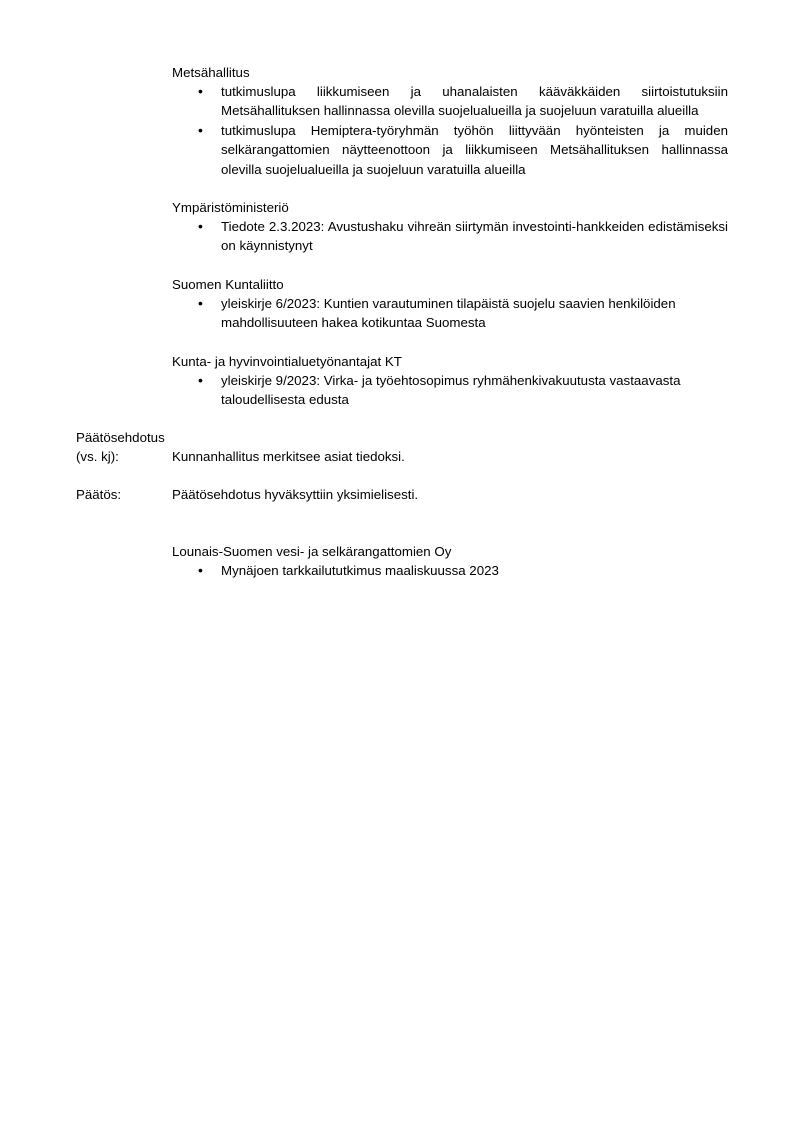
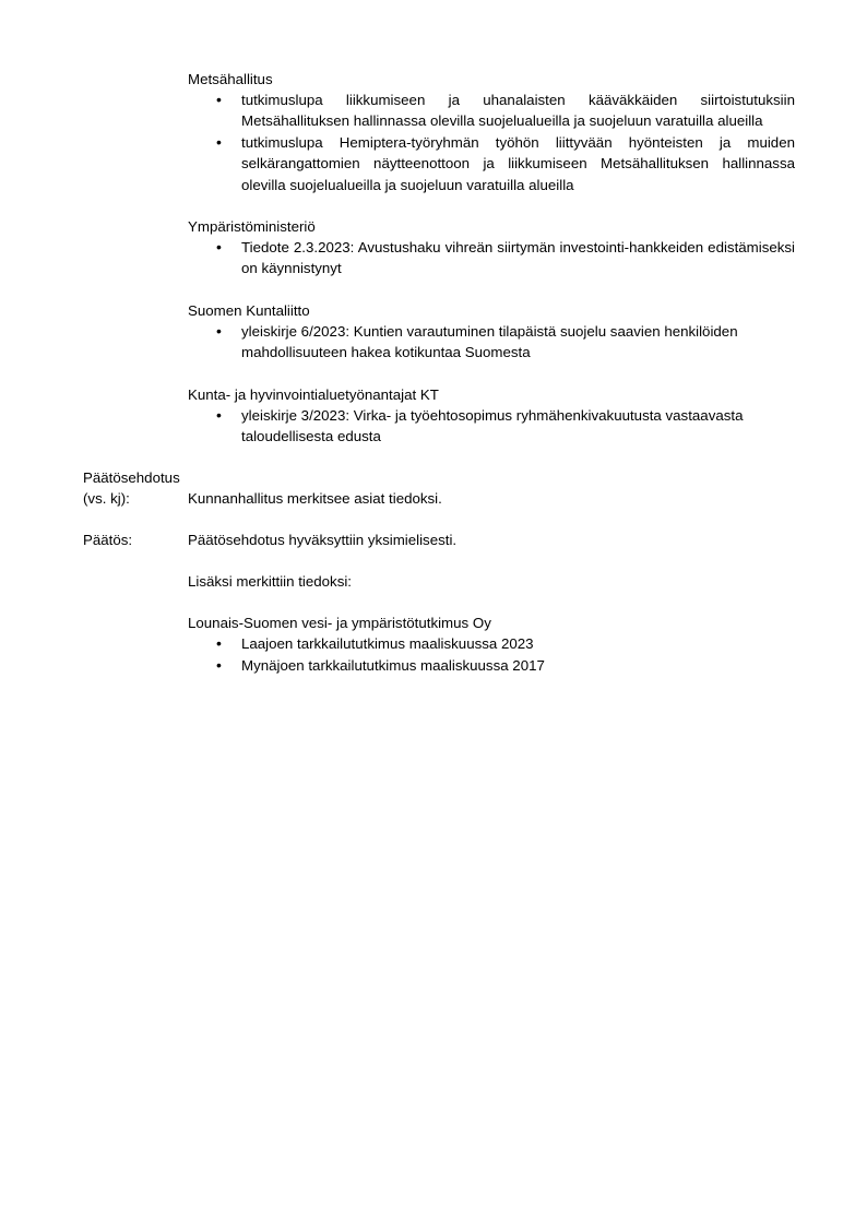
  Metsähallitus
  tutkimuslupa liikkumiseen ja uhanalaisten kääväkkäiden siirtoistutuksiin Metsähallituksen hallinnassa olevilla suojelualueilla ja suojeluun varatuilla alueilla
  tutkimuslupa Hemiptera-työryhmän työhön liittyvään hyönteisten ja muiden selkärangattomien näytteenottoon ja liikkumiseen Metsähallituksen hallinnassa olevilla suojelualueilla ja suojeluun varatuilla alueilla
  Ympäristöministeriö
  Tiedote 2.3.2023: Avustushaku vihreän siirtymän investointi-hankkeiden edistämiseksi on käynnistynyt
  Suomen Kuntaliitto
  yleiskirje 6/2023: Kuntien varautuminen tilapäistä suojelu saavien henkilöiden mahdollisuuteen hakea kotikuntaa Suomesta
  Kunta- ja hyvinvointialuetyönantajat KT
- yleiskirje 9/2023: Virka- ja työehtosopimus ryhmähenkivakuutusta vastaavasta taloudellisesta edusta
+ yleiskirje 3/2023: Virka- ja työehtosopimus ryhmähenkivakuutusta vastaavasta taloudellisesta edusta
  Päätösehdotus
  (vs. kj):
  Kunnanhallitus merkitsee asiat tiedoksi.
  Päätös:
  Päätösehdotus hyväksyttiin yksimielisesti.
+ Lisäksi merkittiin tiedoksi:
- Lounais-Suomen vesi- ja selkärangattomien Oy
+ Lounais-Suomen vesi- ja ympäristötutkimus Oy
+ Laajoen tarkkailututkimus maaliskuussa 2023
- Mynäjoen tarkkailututkimus maaliskuussa 2023
+ Mynäjoen tarkkailututkimus maaliskuussa 2017
